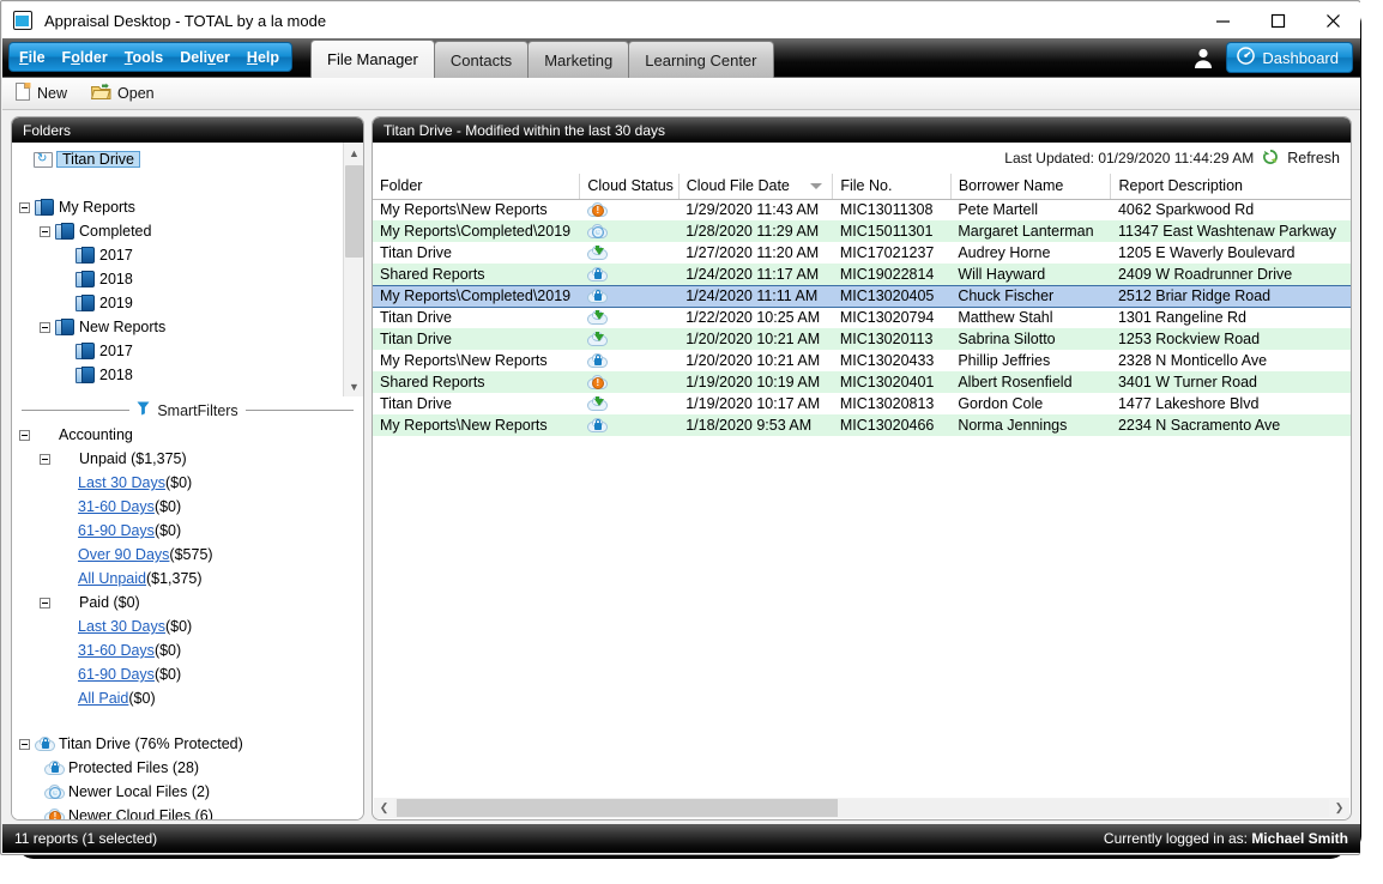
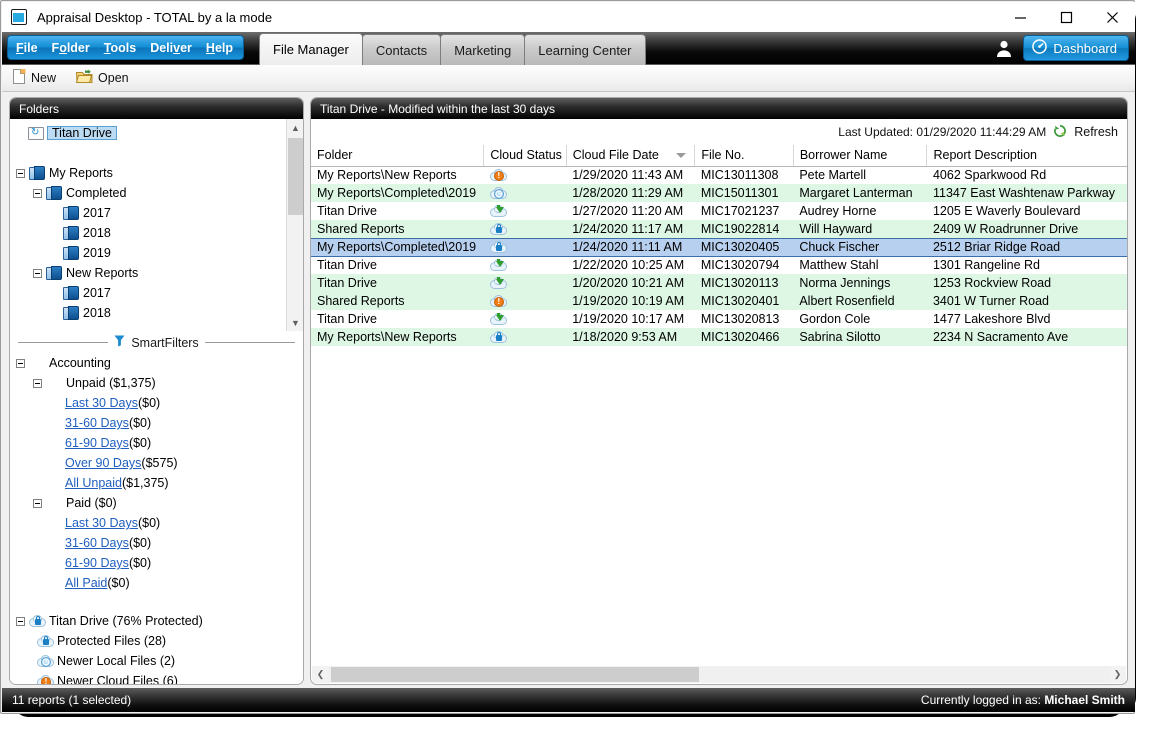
  Appraisal Desktop - TOTAL by a la mode
  File
  Folder
  Tools
  Deliver
  Help
  File Manager
  Contacts
  Marketing
  Learning Center
  Dashboard
  New
  Open
  Folders
  Titan Drive
  My Reports
  Completed
  2017
  2018
  2019
  New Reports
  2017
  2018
  ▲
  ▼
  SmartFilters
  Accounting
  Unpaid ($1,375)
  Last 30 Days
  ($0)
  31-60 Days
  ($0)
  61-90 Days
  ($0)
  Over 90 Days
  ($575)
  All Unpaid
  ($1,375)
  Paid ($0)
  Last 30 Days
  ($0)
  31-60 Days
  ($0)
  61-90 Days
  ($0)
  All Paid
  ($0)
  Titan Drive (76% Protected)
  Protected Files (28)
  ◷
  Newer Local Files (2)
  !
  Newer Cloud Files (6)
  Titan Drive - Modified within the last 30 days
  Last Updated: 01/29/2020 11:44:29 AM
  Refresh
  Folder	Cloud Status	Cloud File Date	File No.	Borrower Name	Report Description
  My Reports\New Reports	!	1/29/2020 11:43 AM	MIC13011308	Pete Martell	4062 Sparkwood Rd
  My Reports\Completed\2019	◷	1/28/2020 11:29 AM	MIC15011301	Margaret Lanterman	11347 East Washtenaw Parkway
  Titan Drive		1/27/2020 11:20 AM	MIC17021237	Audrey Horne	1205 E Waverly Boulevard
  Shared Reports		1/24/2020 11:17 AM	MIC19022814	Will Hayward	2409 W Roadrunner Drive
  My Reports\Completed\2019		1/24/2020 11:11 AM	MIC13020405	Chuck Fischer	2512 Briar Ridge Road
  Titan Drive		1/22/2020 10:25 AM	MIC13020794	Matthew Stahl	1301 Rangeline Rd
- Titan Drive		1/20/2020 10:21 AM	MIC13020113	Sabrina Silotto	1253 Rockview Road
+ Titan Drive		1/20/2020 10:21 AM	MIC13020113	Norma Jennings	1253 Rockview Road
- My Reports\New Reports		1/20/2020 10:21 AM	MIC13020433	Phillip Jeffries	2328 N Monticello Ave
  Shared Reports	!	1/19/2020 10:19 AM	MIC13020401	Albert Rosenfield	3401 W Turner Road
  Titan Drive		1/19/2020 10:17 AM	MIC13020813	Gordon Cole	1477 Lakeshore Blvd
- My Reports\New Reports		1/18/2020 9:53 AM	MIC13020466	Norma Jennings	2234 N Sacramento Ave
+ My Reports\New Reports		1/18/2020 9:53 AM	MIC13020466	Sabrina Silotto	2234 N Sacramento Ave
  ❮
  ❯
  11 reports (1 selected)
  Currently logged in as: Michael Smith
